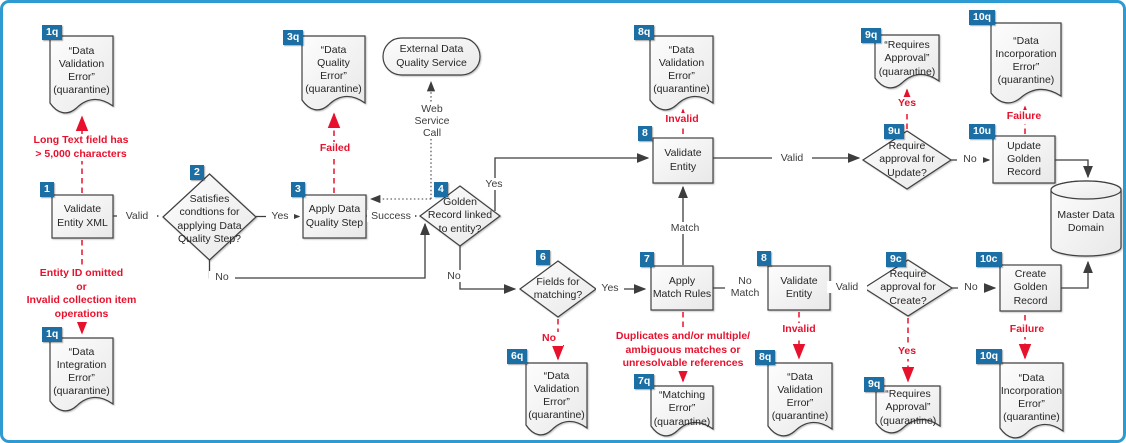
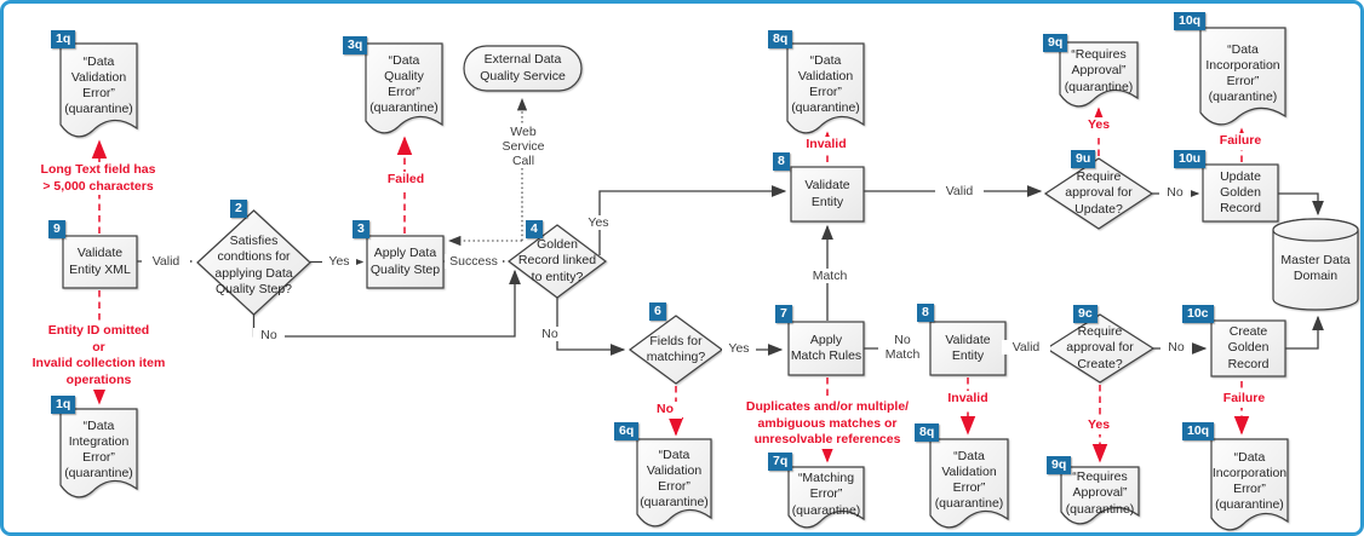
  Validate
  Entity XML
  Satisfies
  condtions for
  applying Data
  Quality Step?
  Apply Data
  Quality Step
  External Data
  Quality Service
  Golden
  Record linked
  to entity?
  Fields for
  matching?
  Apply
  Match Rules
  Validate
  Entity
  Validate
  Entity
  Require
  approval for
  Update?
  Require
  approval for
  Create?
  Update
  Golden
  Record
  Create
  Golden
  Record
  Master Data
  Domain
  “Data
  Validation
  Error”
  (quarantine)
  “Data
  Integration
  Error”
  (quarantine)
  “Data
  Quality
  Error”
  (quarantine)
  “Data
  Validation
  Error”
  (quarantine)
  “Requires
  Approval”
  (quarantine)
  “Data
  Incorporation
  Error”
  (quarantine)
  “Data
  Validation
  Error”
  (quarantine)
  “Matching
  Error”
  (quarantine)
  “Data
  Validation
  Error”
  (quarantine)
  “Requires
  Approval”
  (quarantine)
  “Data
  Incorporation
  Error”
  (quarantine)
- 1
+ 9
  2
  3
  4
  6
  7
  8
  8
  9u
  9c
  10u
  10c
  1q
  1q
  3q
  6q
  7q
  8q
  8q
  9q
  9q
  10q
  10q
  Valid
  Yes
  No
  Success
  Web
  Service
  Call
  Yes
  No
  Yes
  No
  Match
  Match
  Valid
  No
  Valid
  No
  Long Text field has
  > 5,000 characters
  Entity ID omitted
  or
  Invalid collection item operations
  Failed
  Invalid
  Yes
  Failure
  No
  Duplicates and/or multiple/
  ambiguous matches or
  unresolvable references
  Invalid
  Yes
  Failure
